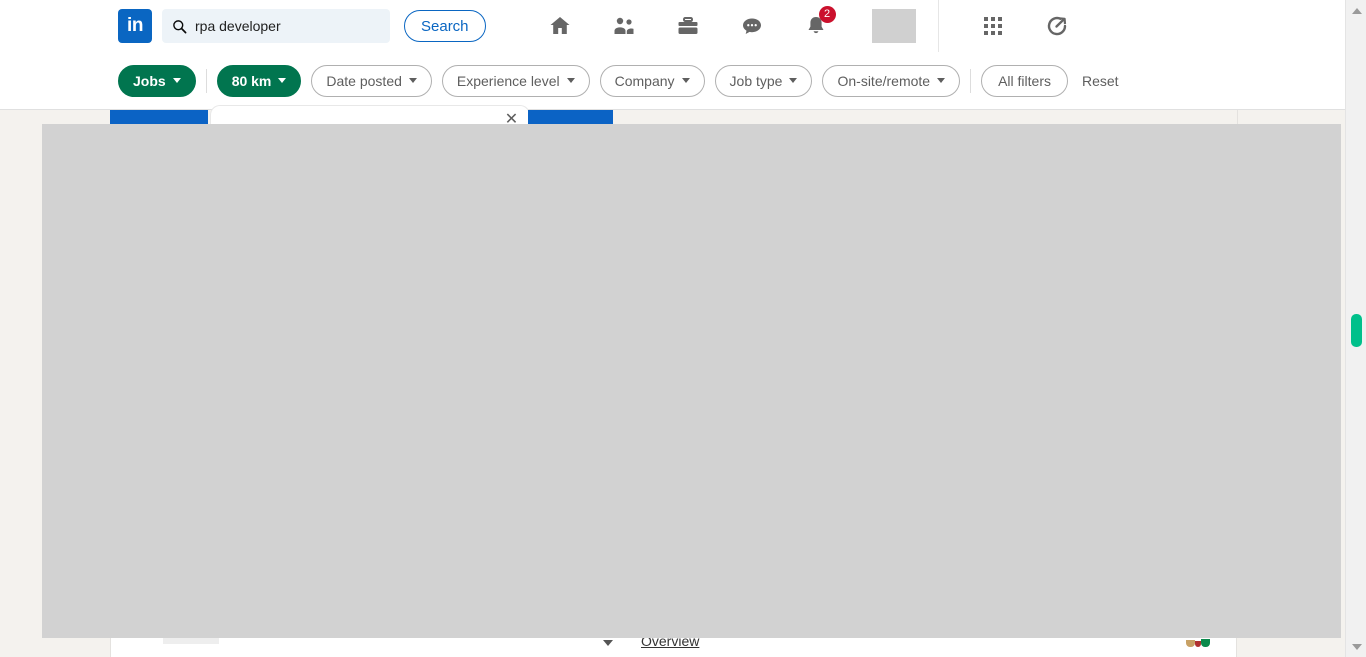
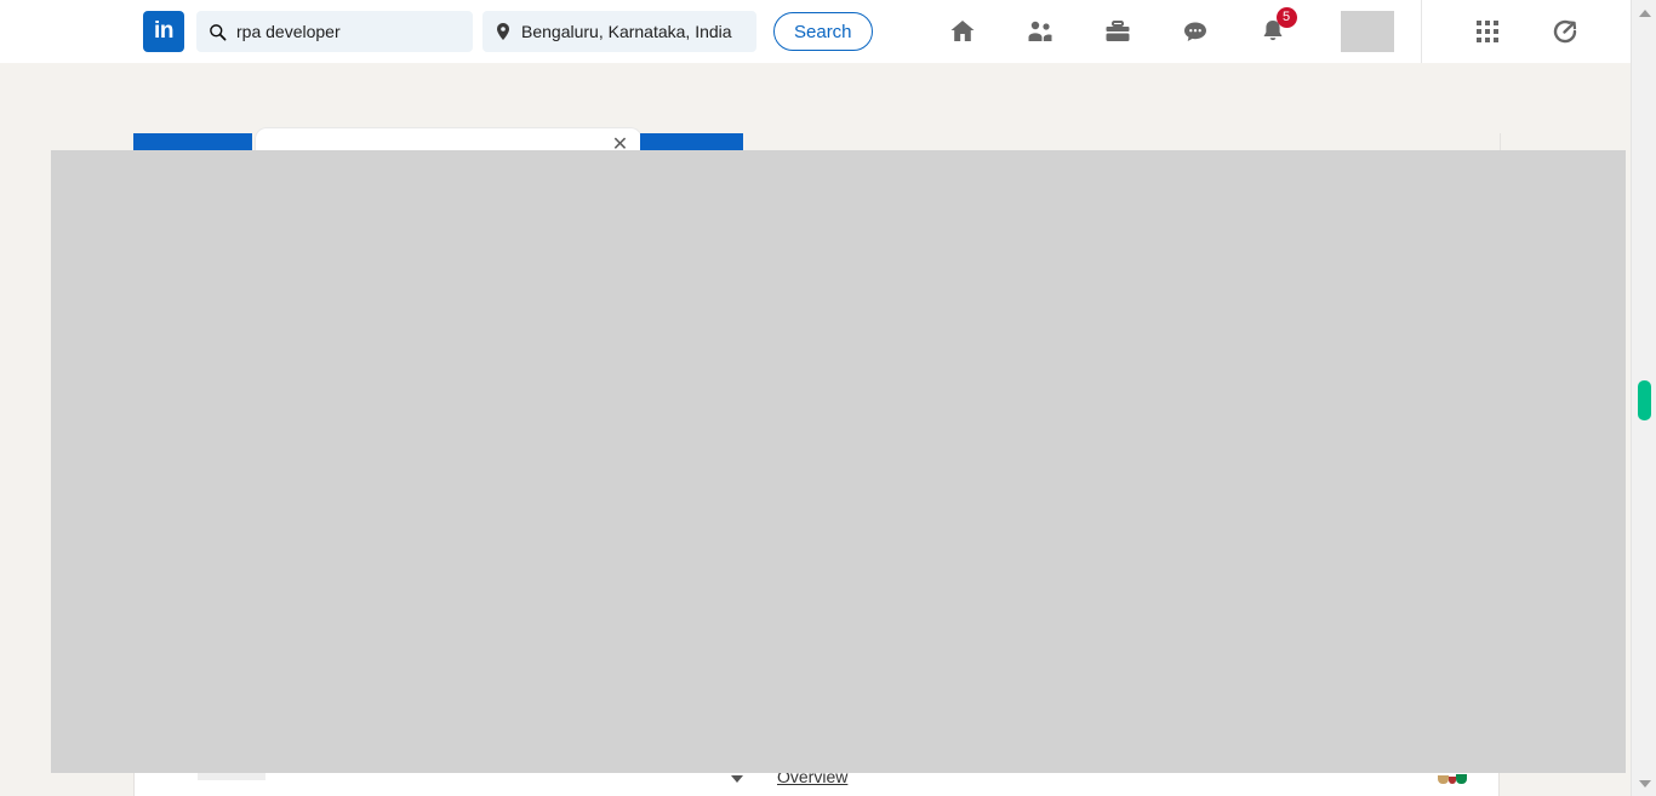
  in
  rpa developer
+ Bengaluru, Karnataka, India
  Search
- 2
+ 5
- Jobs
- 80 km
- Date posted
- Experience level
- Company
- Job type
- On-site/remote
- All filters
- Reset
  ✕
  Overview
